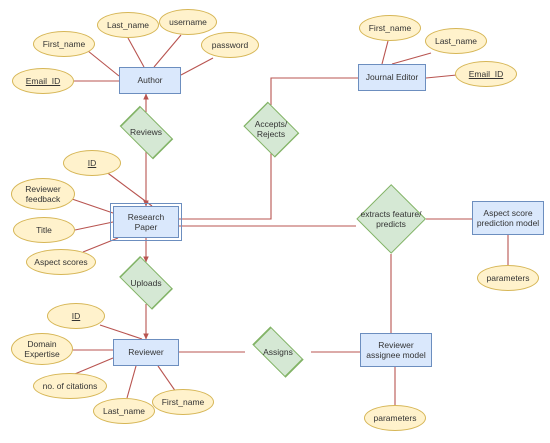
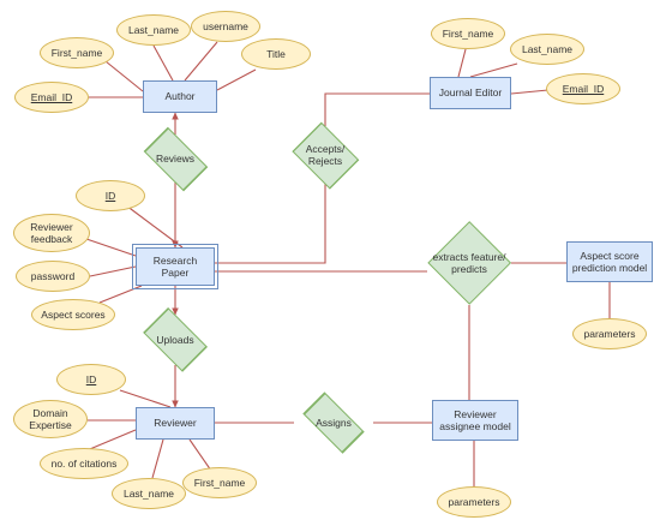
  Author
  Journal Editor
  Research
  Paper
  Reviewer
  Aspect score
  prediction model
  Reviewer
  assignee model
  Last_name
  username
- password
+ Title
  First_name
  Email_ID
  First_name
  Last_name
  Email_ID
  ID
  Reviewer
  feedback
- Title
+ password
  Aspect scores
  ID
  Domain
  Expertise
  no. of citations
  Last_name
  First_name
  parameters
  parameters
  Reviews
  Accepts/
  Rejects
  Uploads
  Assigns
  extracts feature/
  predicts
